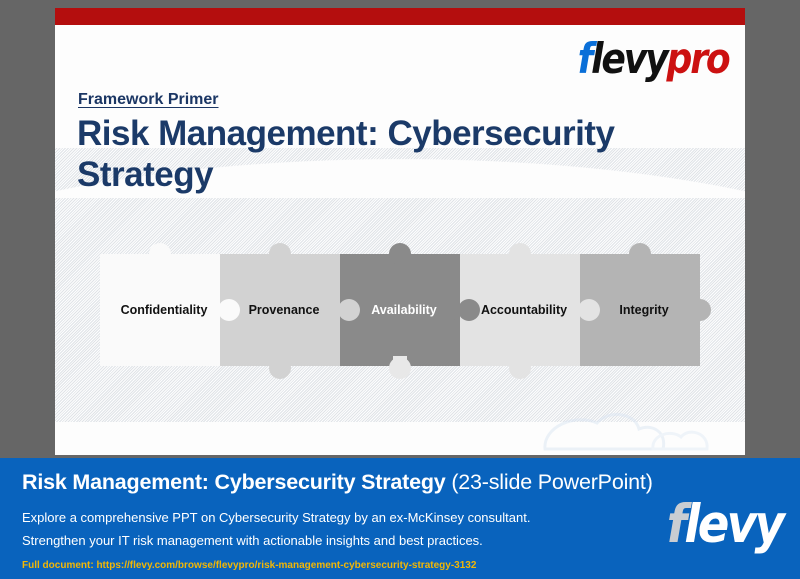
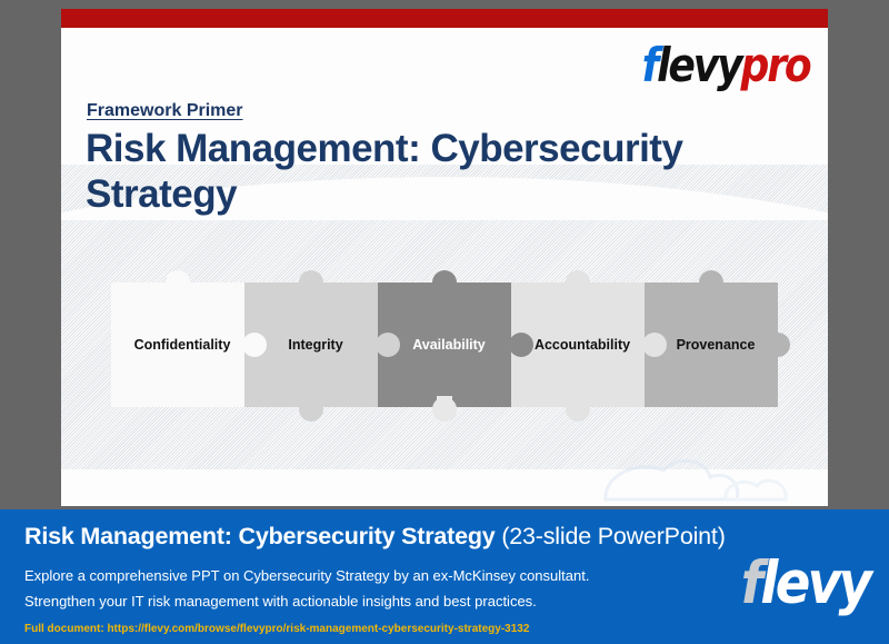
  flevypro
  Framework Primer
  Risk Management: Cybersecurity Strategy
  Confidentiality
- Provenance
+ Integrity
  Availability
  Accountability
- Integrity
+ Provenance
  Risk Management: Cybersecurity Strategy (23-slide PowerPoint)
  Explore a comprehensive PPT on Cybersecurity Strategy by an ex-McKinsey consultant.
  Strengthen your IT risk management with actionable insights and best practices.
  Full document: https://flevy.com/browse/flevypro/risk-management-cybersecurity-strategy-3132
  flevy
